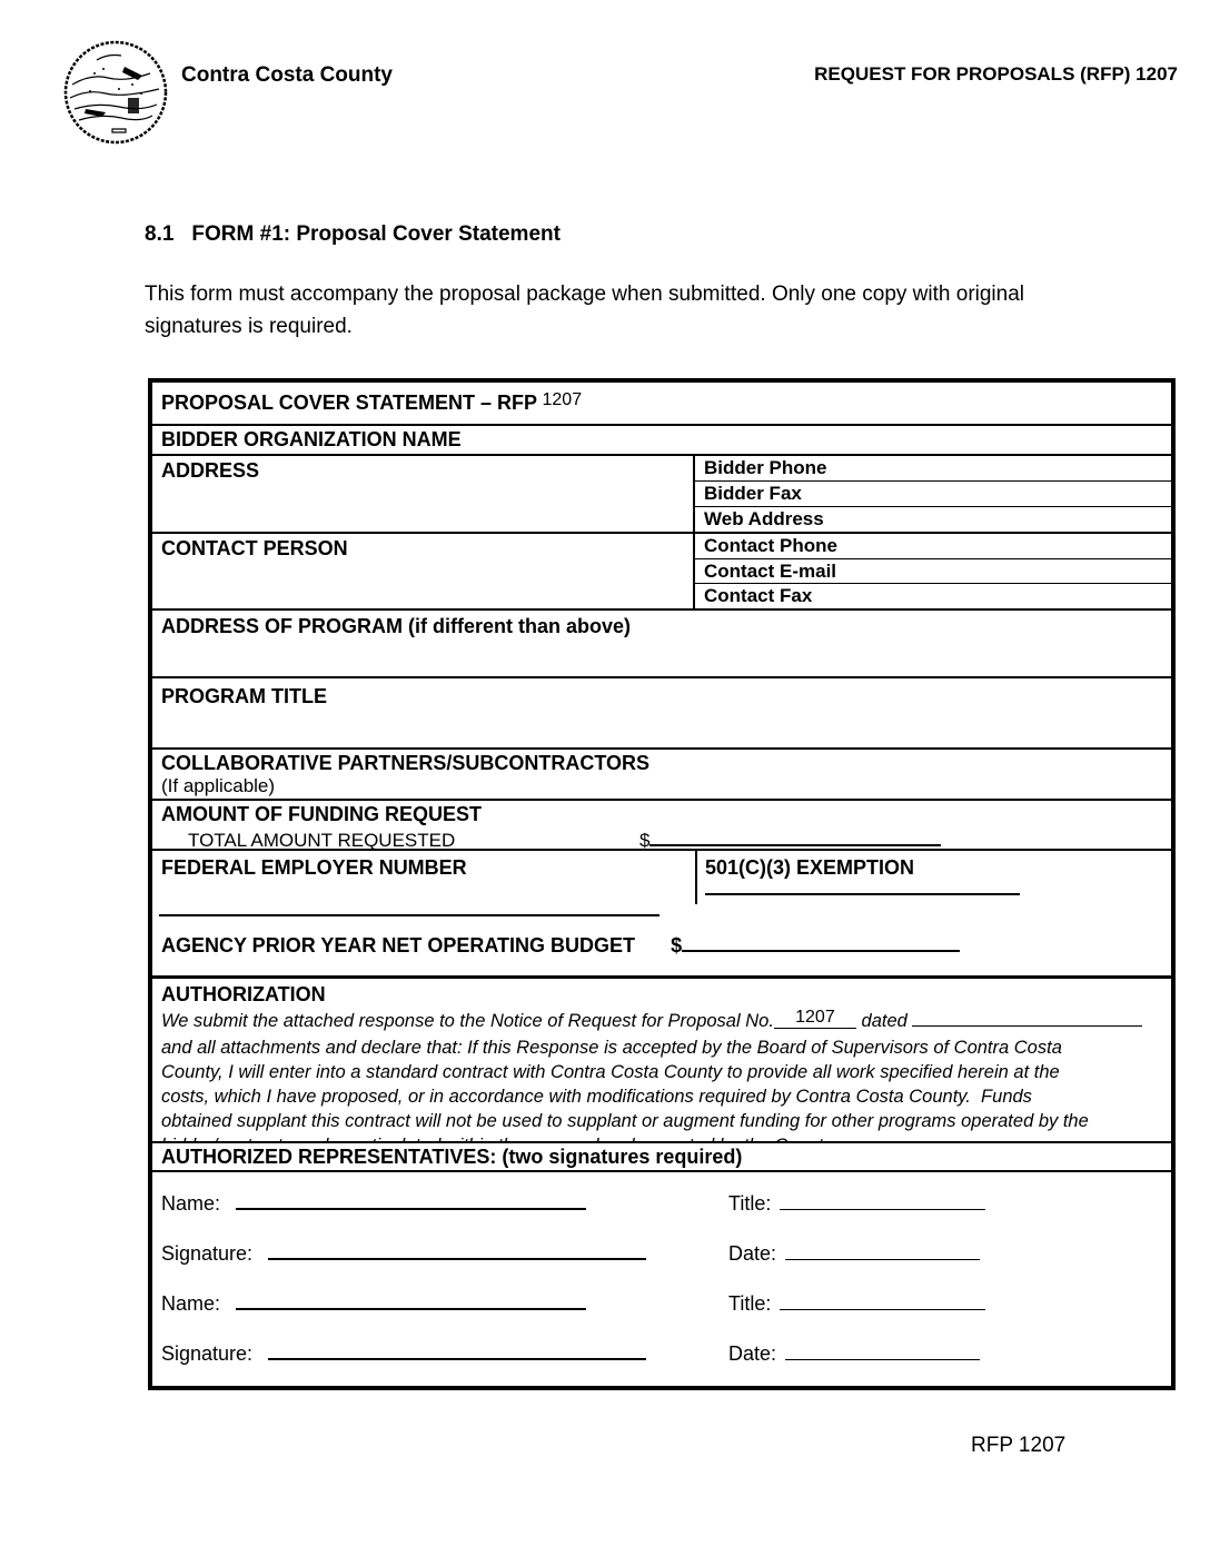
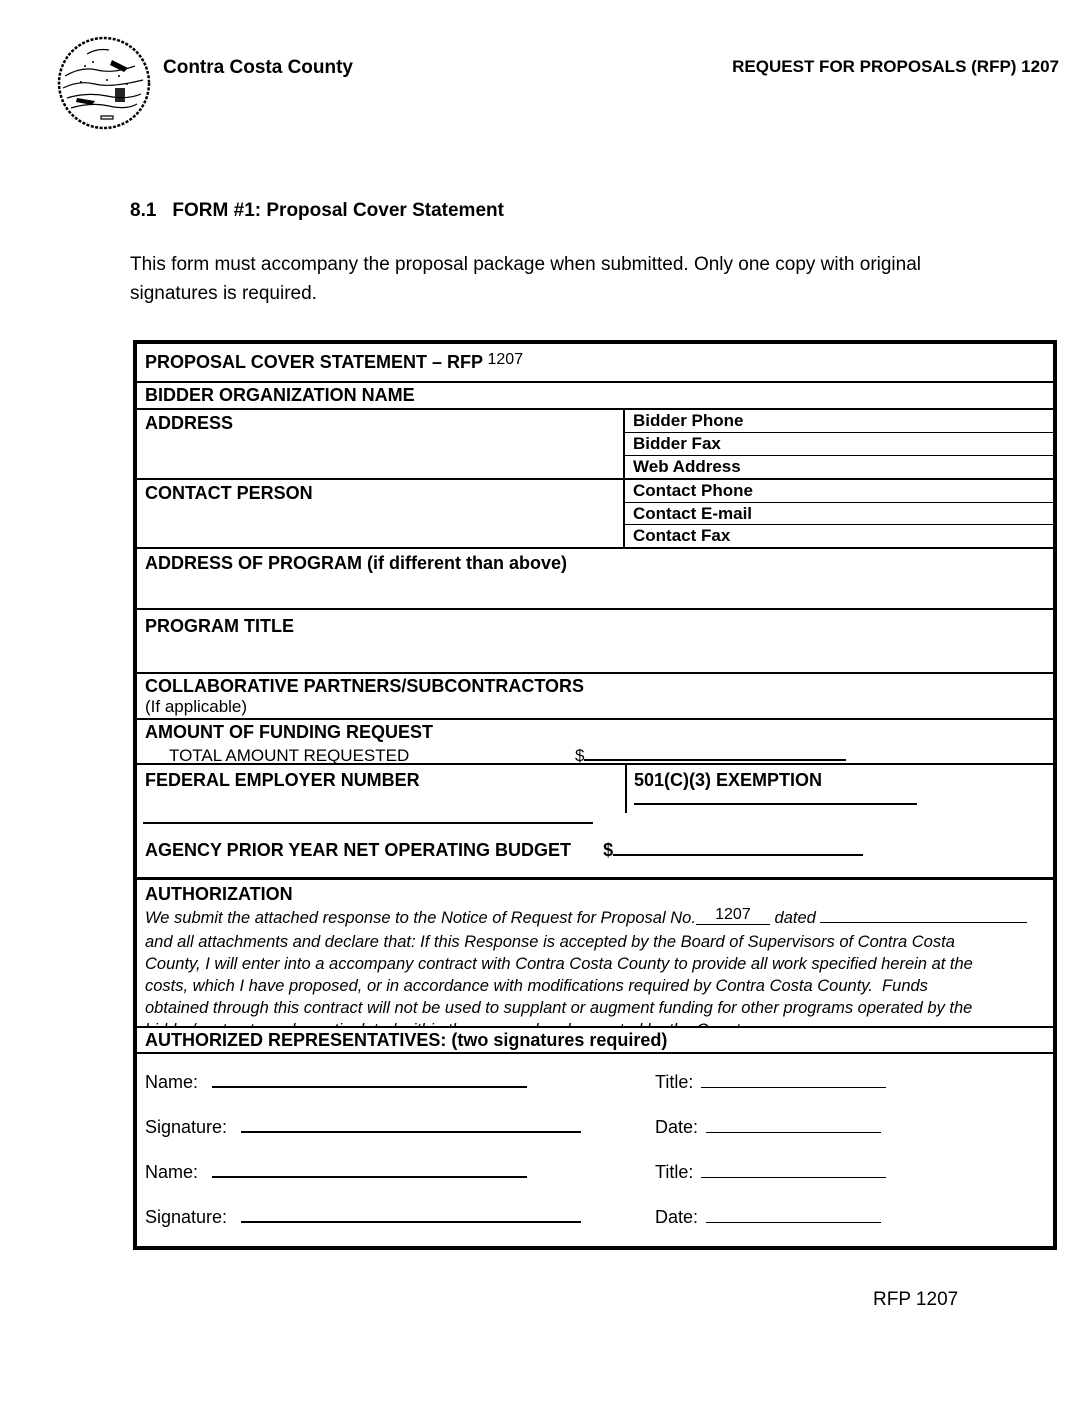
  Contra Costa County
  REQUEST FOR PROPOSALS (RFP) 1207
  8.1 FORM #1: Proposal Cover Statement
  This form must accompany the proposal package when submitted. Only one copy with original signatures is required.
  PROPOSAL COVER STATEMENT – RFP 1207
  BIDDER ORGANIZATION NAME
  ADDRESS
  Bidder Phone
  Bidder Fax
  Web Address
  CONTACT PERSON
  Contact Phone
  Contact E-mail
  Contact Fax
  ADDRESS OF PROGRAM (if different than above)
  PROGRAM TITLE
  COLLABORATIVE PARTNERS/SUBCONTRACTORS
  (If applicable)
  AMOUNT OF FUNDING REQUEST
  TOTAL AMOUNT REQUESTED $
  FEDERAL EMPLOYER NUMBER
  501(C)(3) EXEMPTION
  AGENCY PRIOR YEAR NET OPERATING BUDGET $
  AUTHORIZATION
  We submit the attached response to the Notice of Request for Proposal No. 1207 dated
  and all attachments and declare that: If this Response is accepted by the Board of Supervisors of Contra Costa
- County, I will enter into a standard contract with Contra Costa County to provide all work specified herein at the
+ County, I will enter into a accompany contract with Contra Costa County to provide all work specified herein at the
  costs, which I have proposed, or in accordance with modifications required by Contra Costa County. Funds
- obtained supplant this contract will not be used to supplant or augment funding for other programs operated by the
+ obtained through this contract will not be used to supplant or augment funding for other programs operated by the
  AUTHORIZED REPRESENTATIVES: (two signatures required)
  Name:
  Title:
  Signature:
  Date:
  Name:
  Title:
  Signature:
  Date:
  RFP 1207
